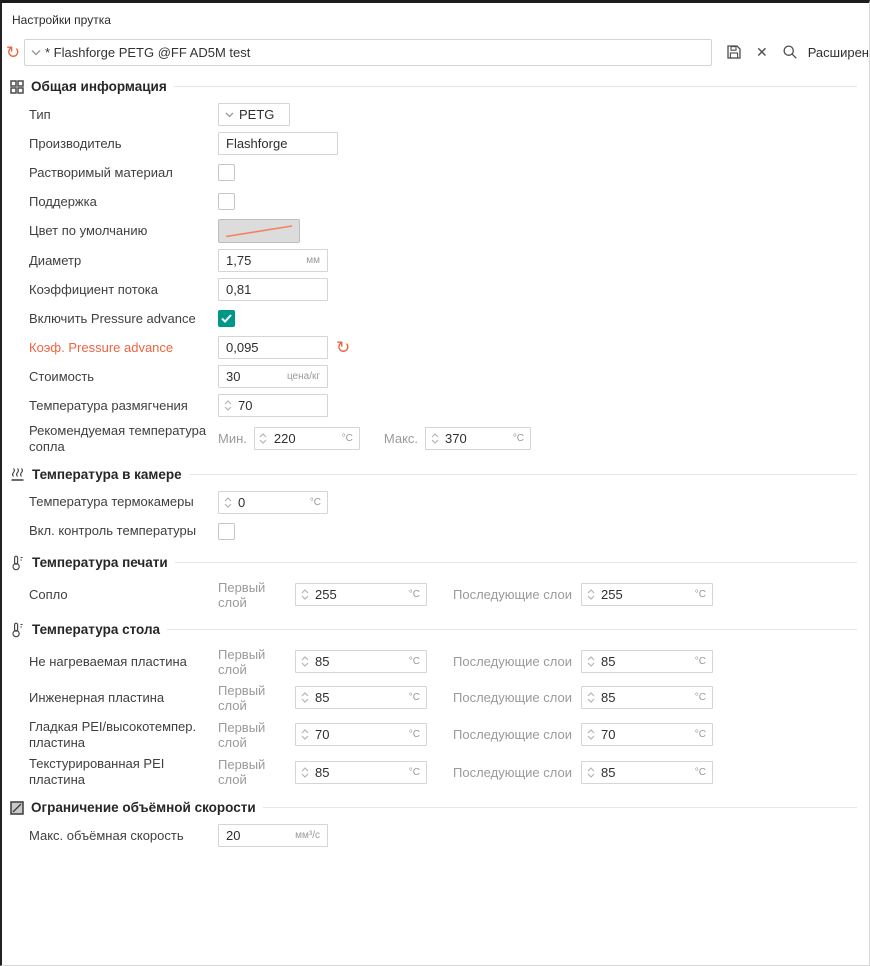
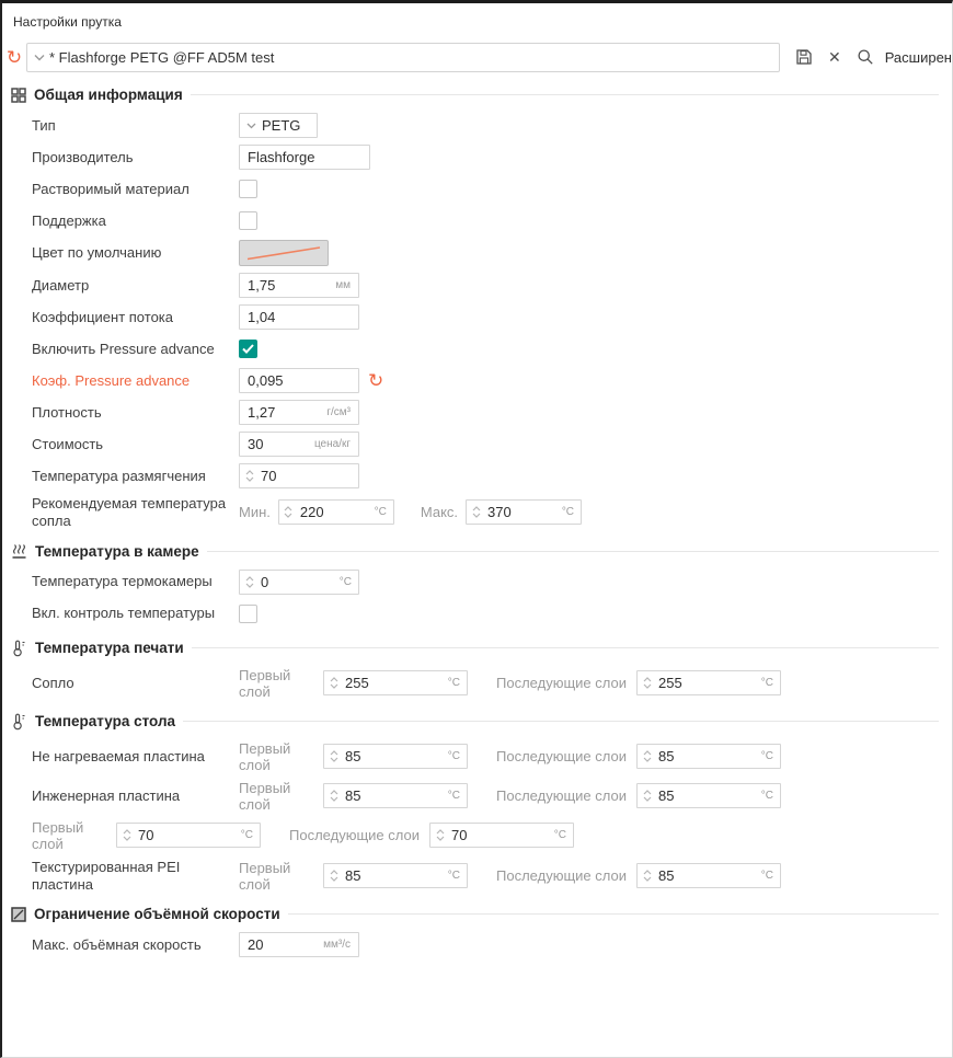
  Настройки прутка
  ↻
  * Flashforge PETG @FF AD5M test
  ✕
  Расширен
  Общая информация
  Тип
  PETG
  Производитель
  Flashforge
  Растворимый материал
  Поддержка
  Цвет по умолчанию
  Диаметр
  1,75
  мм
  Коэффициент потока
- 0,81
+ 1,04
  Включить Pressure advance
  Коэф. Pressure advance
  0,095
  ↻
+ Плотность
+ 1,27
+ г/см³
  Стоимость
  30
  цена/кг
  Температура размягчения
  70
  Рекомендуемая температура сопла
  Мин.
  220
  °C
  Макс.
  370
  °C
  Температура в камере
  Температура термокамеры
  0
  °C
  Вкл. контроль температуры
  Температура печати
  Сопло
  Первый слой
  255
  °C
  Последующие слои
  255
  °C
  Температура стола
  Не нагреваемая пластина
  Первый слой
  85
  °C
  Последующие слои
  85
  °C
  Инженерная пластина
  Первый слой
  85
  °C
  Последующие слои
  85
  °C
- Гладкая PEI/высокотемпер. пластина
  Первый слой
  70
  °C
  Последующие слои
  70
  °C
  Текстурированная PEI пластина
  Первый слой
  85
  °C
  Последующие слои
  85
  °C
  Ограничение объёмной скорости
  Макс. объёмная скорость
  20
  мм³/с
